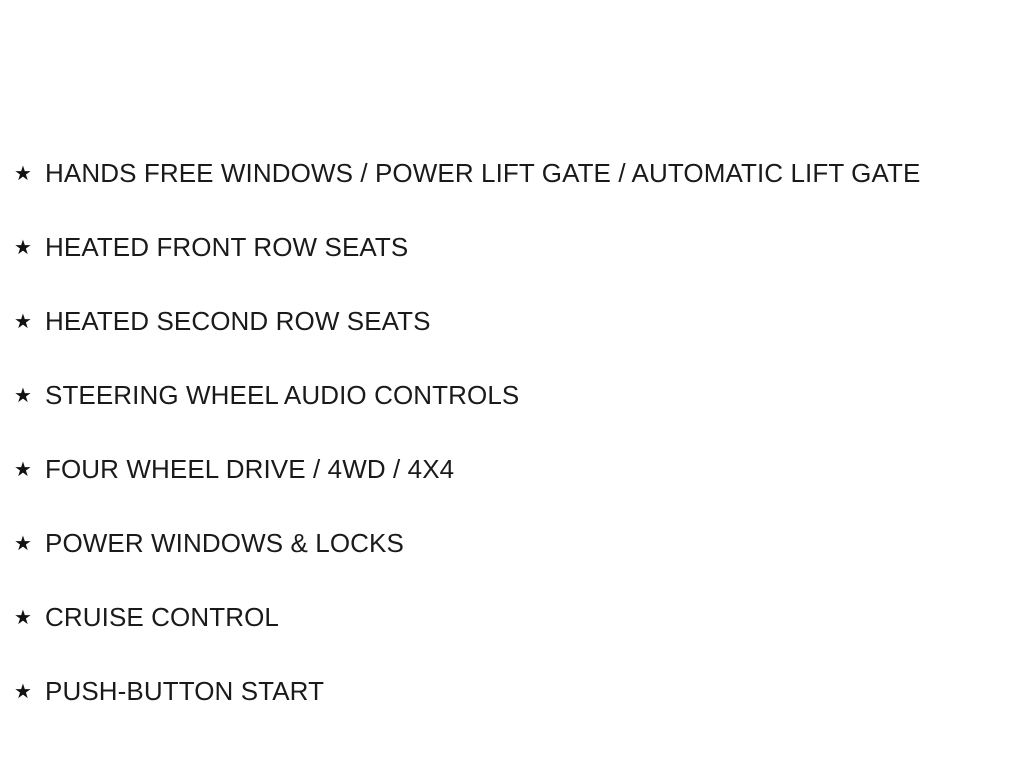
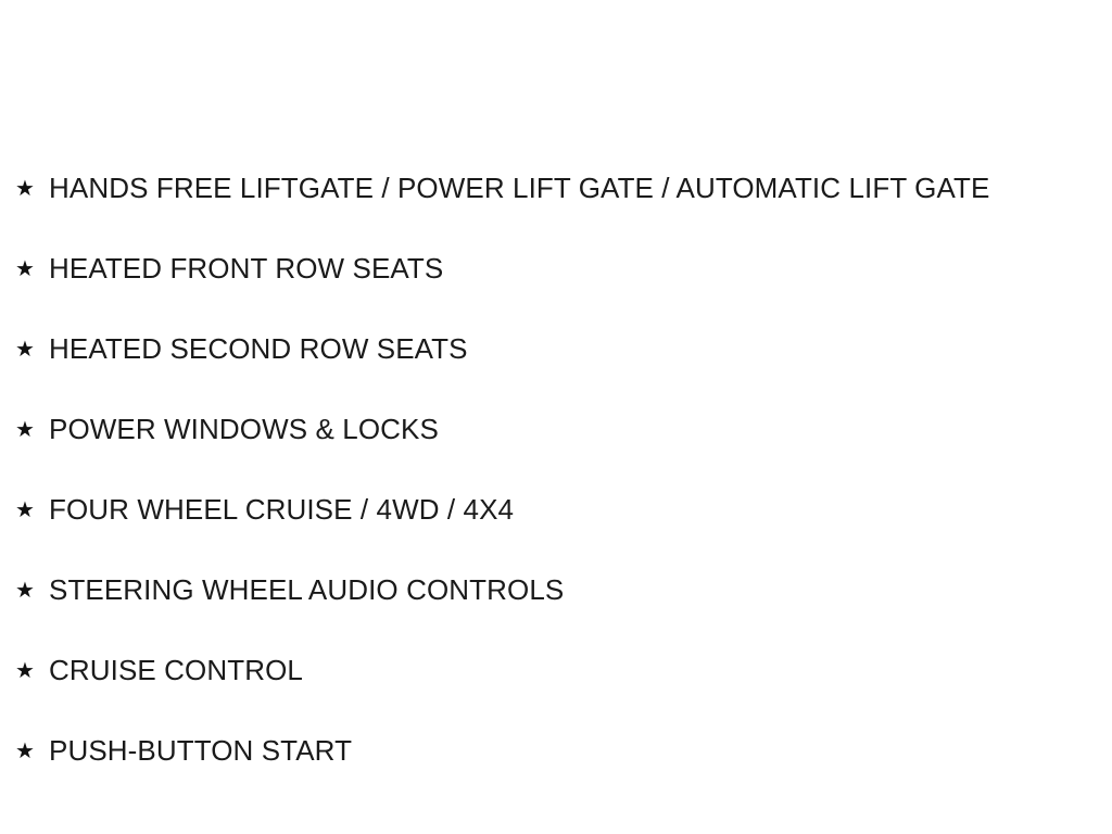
  ★
- HANDS FREE WINDOWS / POWER LIFT GATE / AUTOMATIC LIFT GATE
+ HANDS FREE LIFTGATE / POWER LIFT GATE / AUTOMATIC LIFT GATE
  ★
  HEATED FRONT ROW SEATS
  ★
  HEATED SECOND ROW SEATS
  ★
- STEERING WHEEL AUDIO CONTROLS
+ POWER WINDOWS & LOCKS
  ★
- FOUR WHEEL DRIVE / 4WD / 4X4
+ FOUR WHEEL CRUISE / 4WD / 4X4
  ★
- POWER WINDOWS & LOCKS
+ STEERING WHEEL AUDIO CONTROLS
  ★
  CRUISE CONTROL
  ★
  PUSH-BUTTON START
